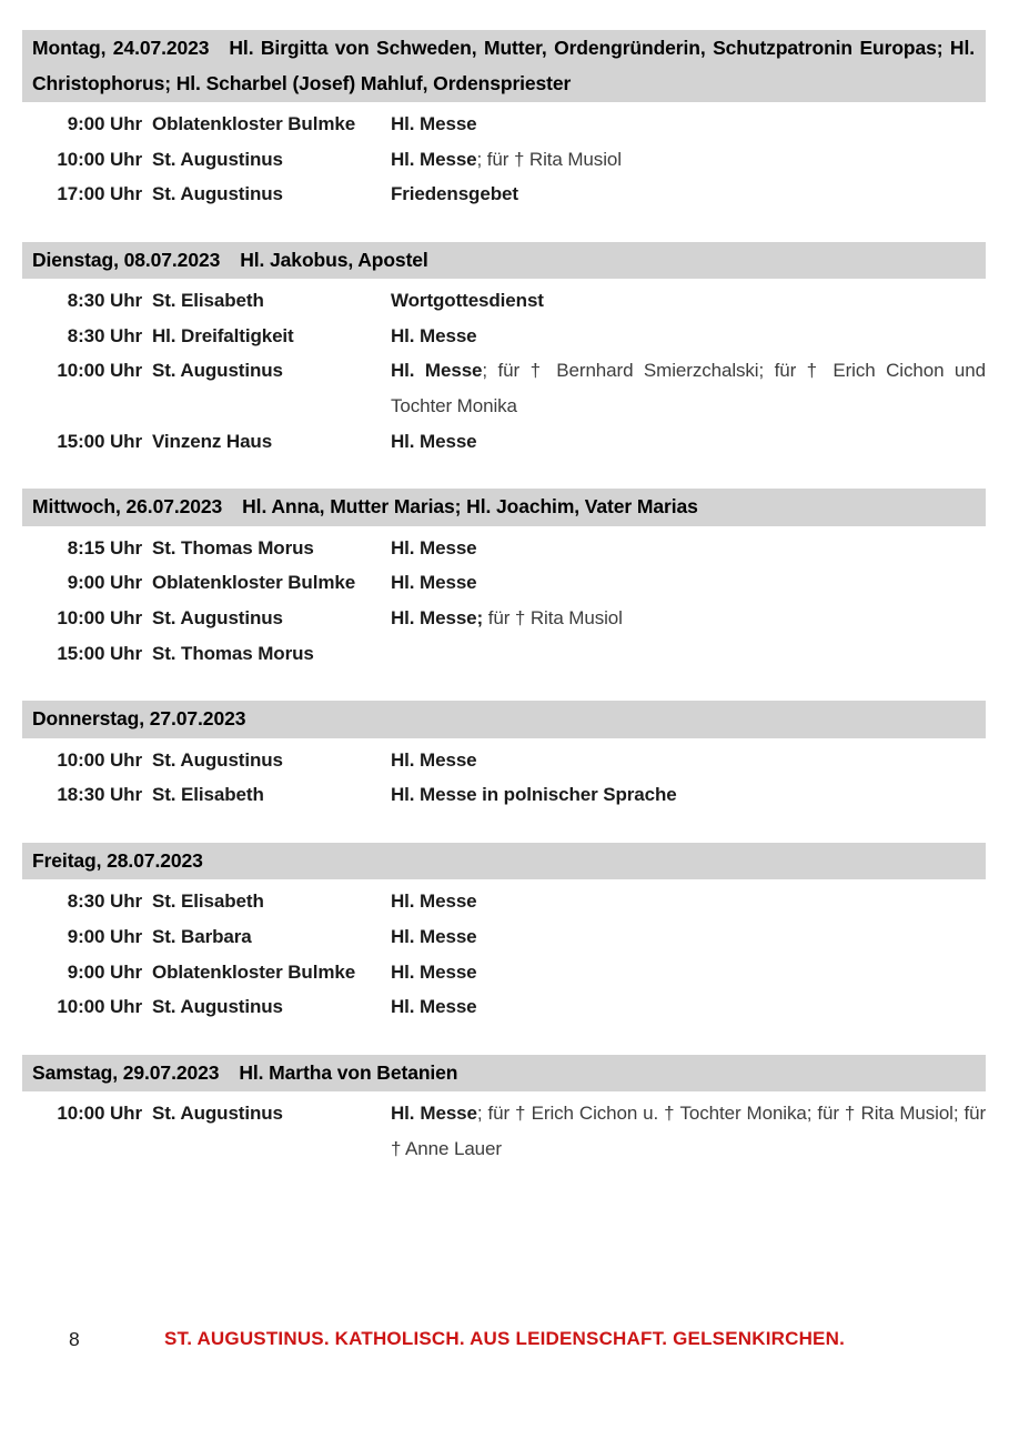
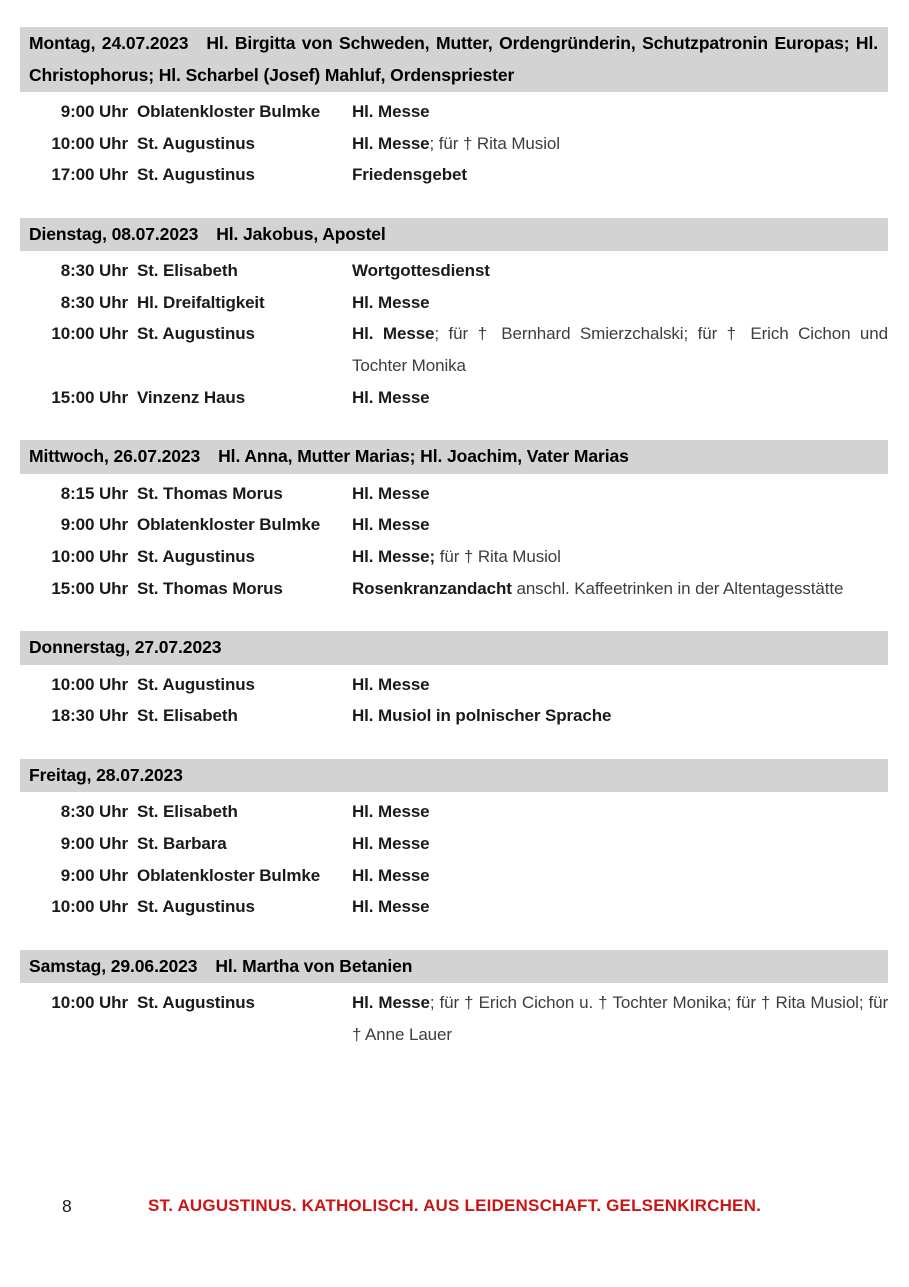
  Montag, 24.07.2023 Hl. Birgitta von Schweden, Mutter, Ordengründerin, Schutzpatronin Euro­pas; Hl. Christophorus; Hl. Scharbel (Josef) Mahluf, Ordenspriester
  9:00 Uhr
  Oblatenkloster Bulmke
  Hl. Messe
  10:00 Uhr
  St. Augustinus
  Hl. Messe; für † Rita Musiol
  17:00 Uhr
  St. Augustinus
  Friedensgebet
  Dienstag, 08.07.2023 Hl. Jakobus, Apostel
  8:30 Uhr
  St. Elisabeth
  Wortgottesdienst
  8:30 Uhr
  Hl. Dreifaltigkeit
  Hl. Messe
  10:00 Uhr
  St. Augustinus
  Hl. Messe; für † Bernhard Smierzchalski; für † Erich Cichon und Tochter Monika
  15:00 Uhr
  Vinzenz Haus
  Hl. Messe
  Mittwoch, 26.07.2023 Hl. Anna, Mutter Marias; Hl. Joachim, Vater Marias
  8:15 Uhr
  St. Thomas Morus
  Hl. Messe
  9:00 Uhr
  Oblatenkloster Bulmke
  Hl. Messe
  10:00 Uhr
  St. Augustinus
  Hl. Messe; für † Rita Musiol
  15:00 Uhr
  St. Thomas Morus
+ Rosenkranzandacht anschl. Kaffeetrinken in der Altentages­stätte
  Donnerstag, 27.07.2023
  10:00 Uhr
  St. Augustinus
  Hl. Messe
  18:30 Uhr
  St. Elisabeth
- Hl. Messe in polnischer Sprache
+ Hl. Musiol in polnischer Sprache
  Freitag, 28.07.2023
  8:30 Uhr
  St. Elisabeth
  Hl. Messe
  9:00 Uhr
  St. Barbara
  Hl. Messe
  9:00 Uhr
  Oblatenkloster Bulmke
  Hl. Messe
  10:00 Uhr
  St. Augustinus
  Hl. Messe
- Samstag, 29.07.2023 Hl. Martha von Betanien
+ Samstag, 29.06.2023 Hl. Martha von Betanien
  10:00 Uhr
  St. Augustinus
  Hl. Messe; für † Erich Cichon u. † Tochter Monika; für † Rita Musiol; für † Anne Lauer
  8
  ST. AUGUSTINUS. KATHOLISCH. AUS LEIDENSCHAFT. GELSENKIRCHEN.
